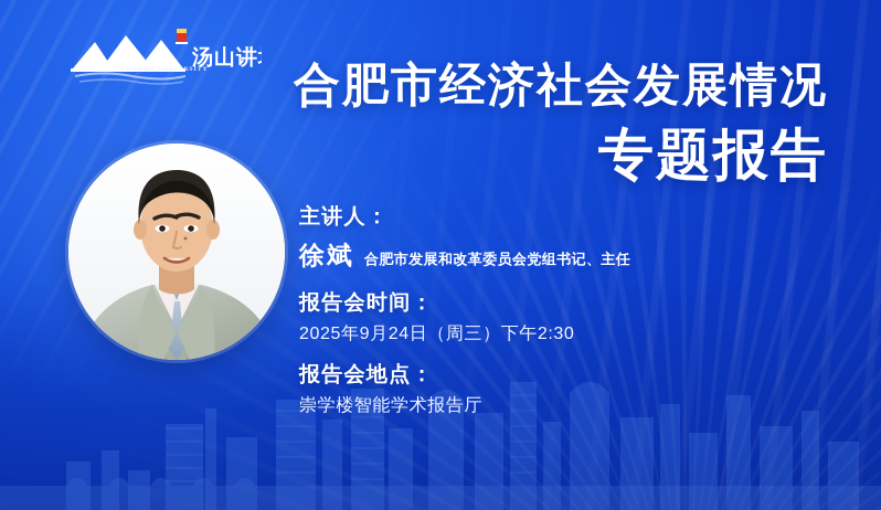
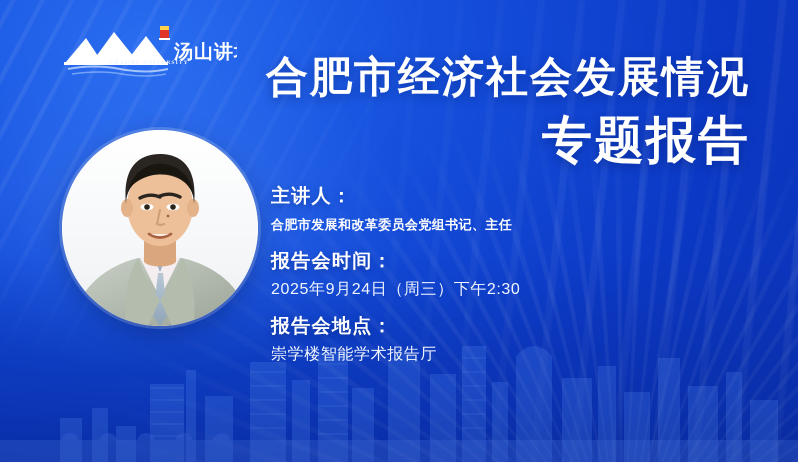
  汤山讲
  合肥市经济社会发展情况
  专题报告
  主讲人：
- 徐斌
  合肥市发展和改革委员会党组书记、主任
  报告会时间：
  2025年9月24日（周三）下午2:30
  报告会地点：
  崇学楼智能学术报告厅
